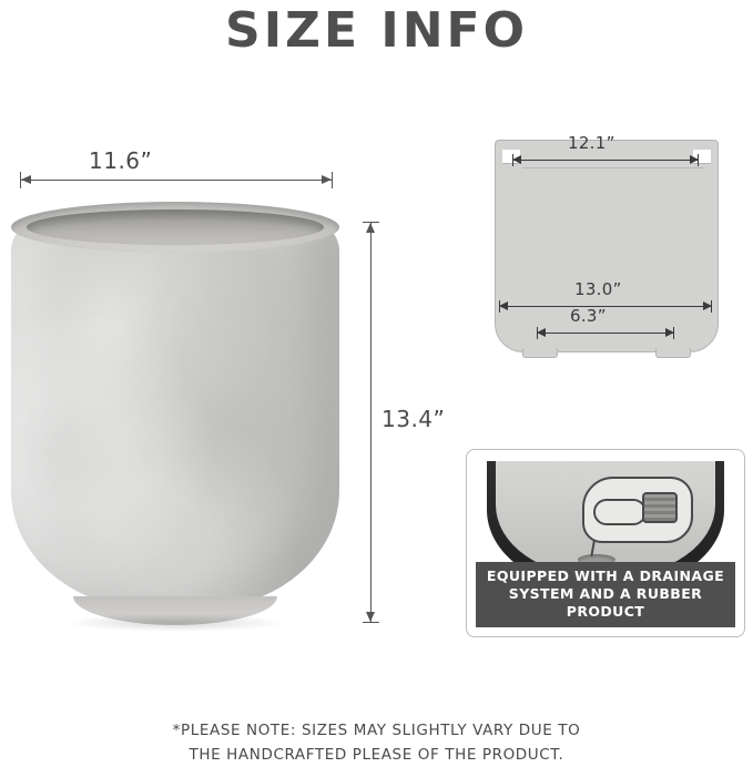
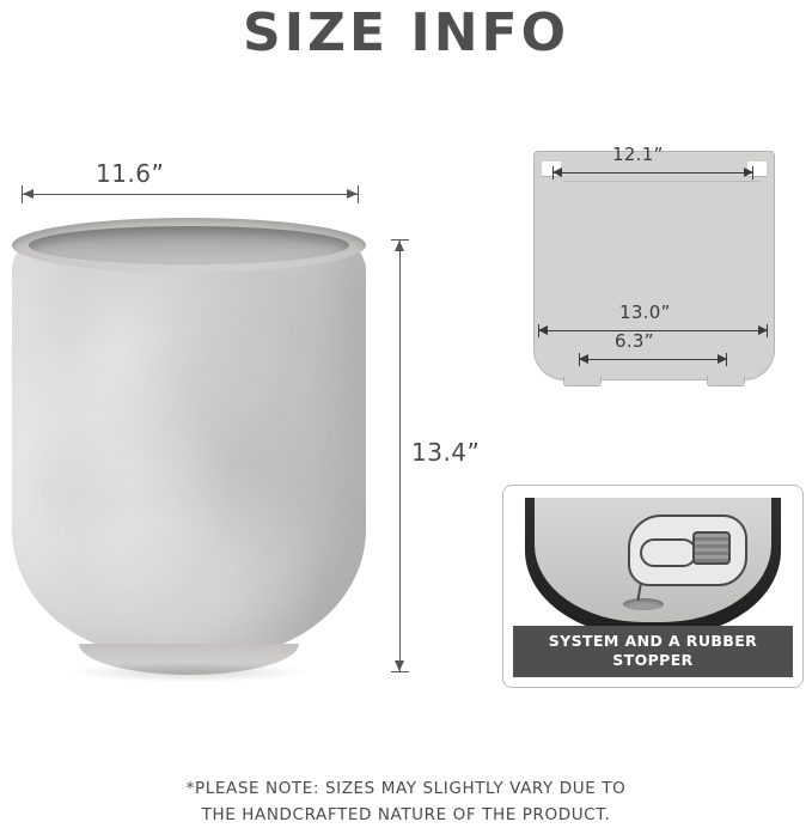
  SIZE INFO
  11.6”
  13.4”
  12.1”
  13.0”
  6.3”
- EQUIPPED WITH A DRAINAGE
- SYSTEM AND A RUBBER PRODUCT
+ SYSTEM AND A RUBBER STOPPER
  *PLEASE NOTE: SIZES MAY SLIGHTLY VARY DUE TO
- THE HANDCRAFTED PLEASE OF THE PRODUCT.
+ THE HANDCRAFTED NATURE OF THE PRODUCT.
